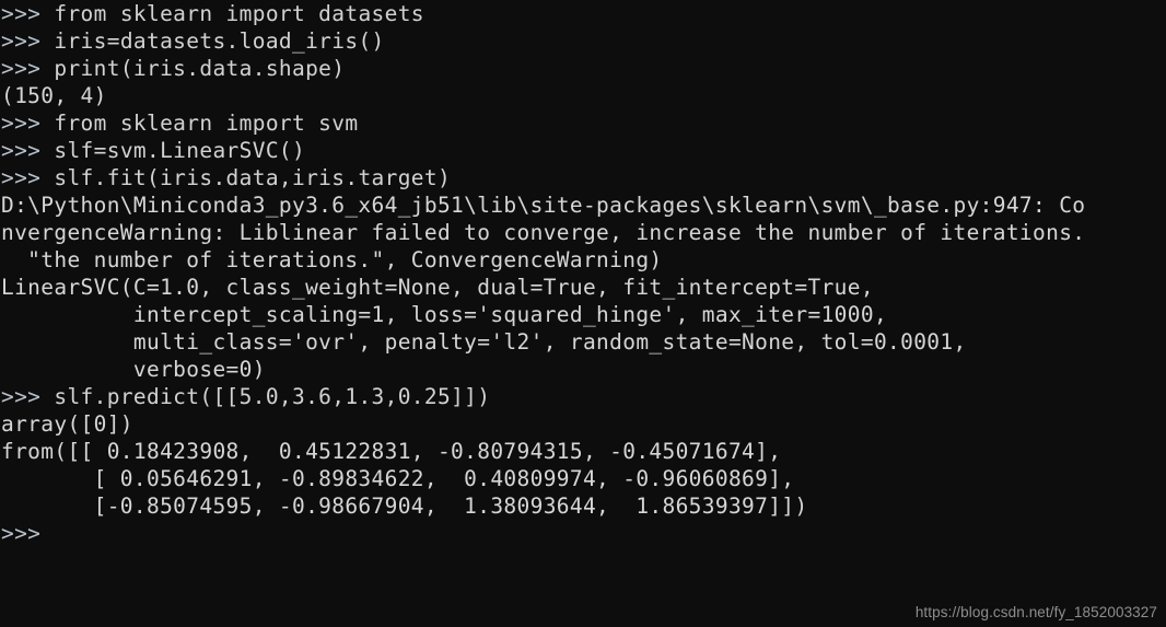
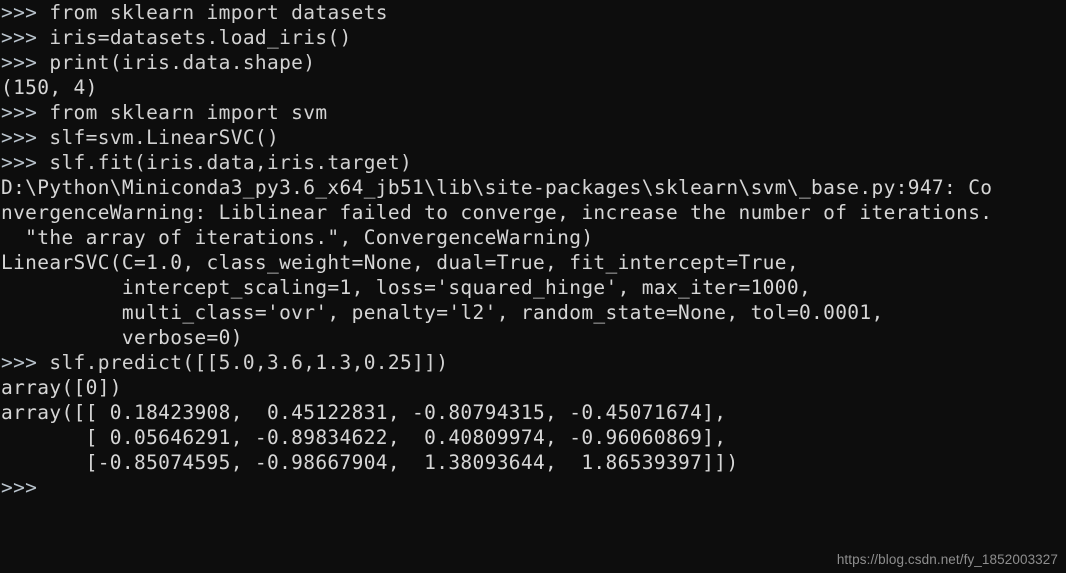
  >>> from sklearn import datasets
  >>> iris=datasets.load_iris()
  >>> print(iris.data.shape)
  (150, 4)
  >>> from sklearn import svm
  >>> slf=svm.LinearSVC()
  >>> slf.fit(iris.data,iris.target)
  D:\Python\Miniconda3_py3.6_x64_jb51\lib\site-packages\sklearn\svm\_base.py:947: Co
  nvergenceWarning: Liblinear failed to converge, increase the number of iterations.
- "the number of iterations.", ConvergenceWarning)
+ "the array of iterations.", ConvergenceWarning)
  LinearSVC(C=1.0, class_weight=None, dual=True, fit_intercept=True,
  intercept_scaling=1, loss='squared_hinge', max_iter=1000,
  multi_class='ovr', penalty='l2', random_state=None, tol=0.0001,
  verbose=0)
  >>> slf.predict([[5.0,3.6,1.3,0.25]])
  array([0])
- from([[ 0.18423908, 0.45122831, -0.80794315, -0.45071674],
+ array([[ 0.18423908, 0.45122831, -0.80794315, -0.45071674],
  [ 0.05646291, -0.89834622, 0.40809974, -0.96060869],
  [-0.85074595, -0.98667904, 1.38093644, 1.86539397]])
  >>>
  https://blog.csdn.net/fy_1852003327
